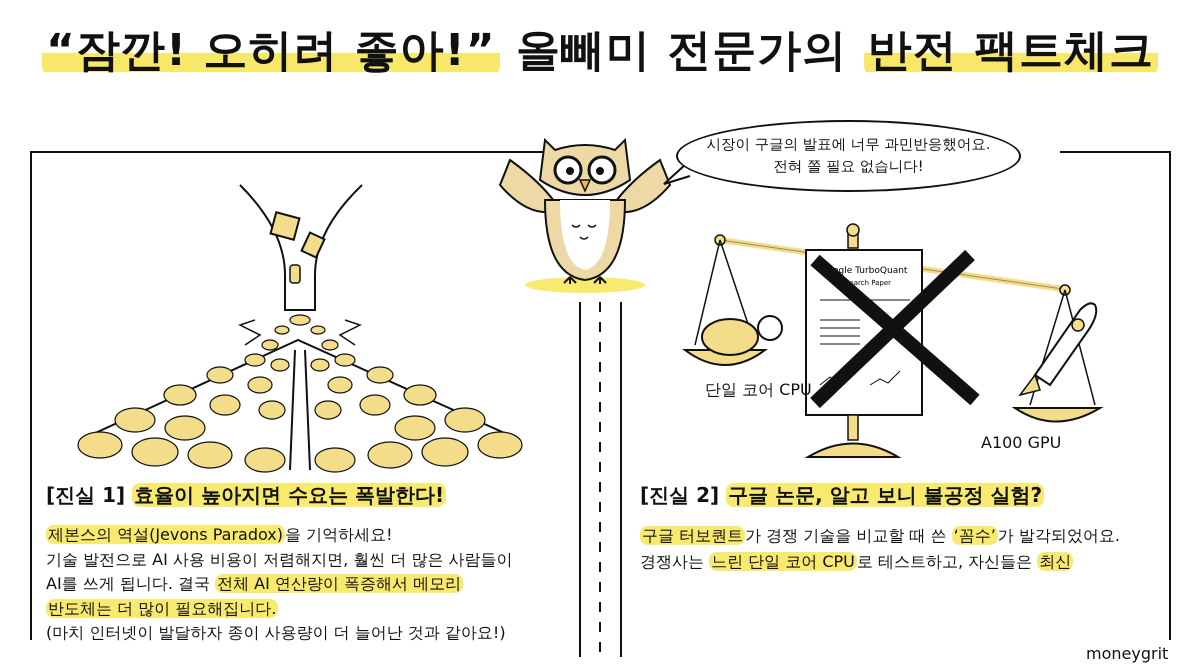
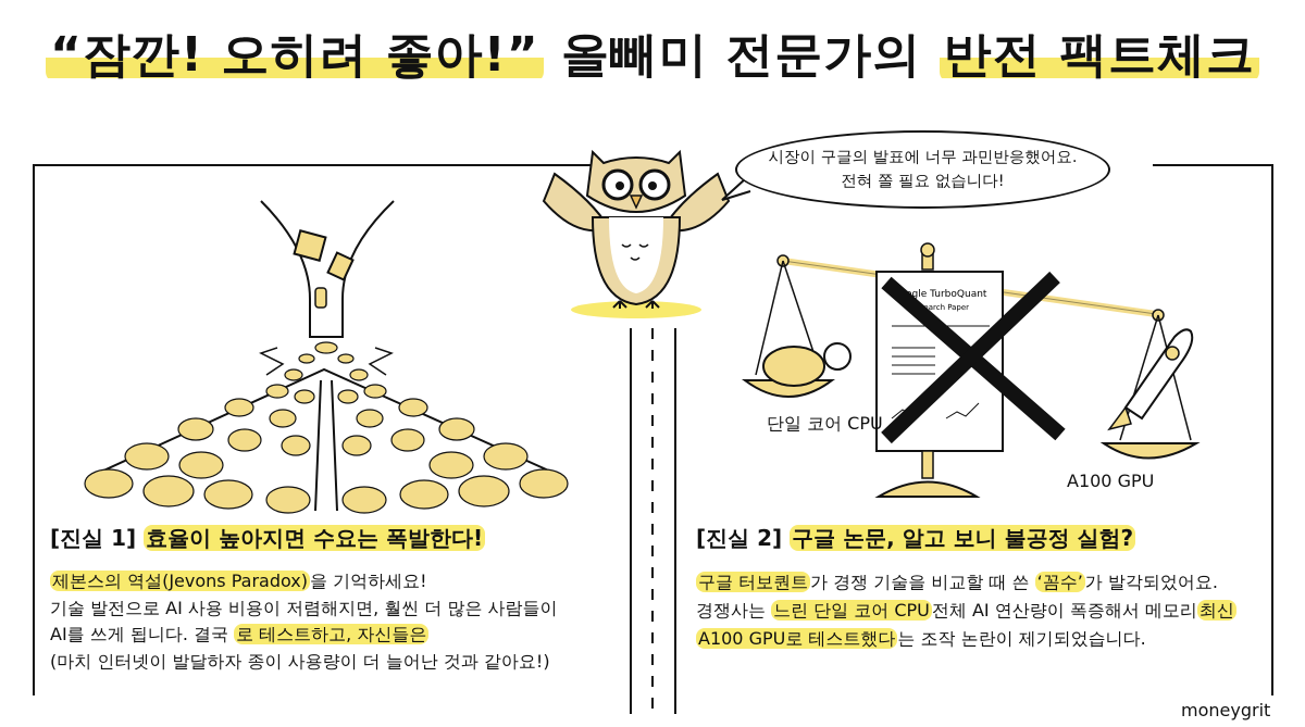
  “잠깐! 오히려 좋아!” 올빼미 전문가의 반전 팩트체크
  시장이 구글의 발표에 너무 과민반응했어요.
  전혀 쫄 필요 없습니다!
  gle TurboQuant
  단일 코어 CPU
  A100 GPU
  [진실 1] 효율이 높아지면 수요는 폭발한다!
  제본스의 역설(Jevons Paradox)을 기억하세요!
  기술 발전으로 AI 사용 비용이 저렴해지면, 훨씬 더 많은 사람들이
- AI를 쓰게 됩니다. 결국 전체 AI 연산량이 폭증해서 메모리
+ AI를 쓰게 됩니다. 결국 로 테스트하고, 자신들은
- 반도체는 더 많이 필요해집니다.
  (마치 인터넷이 발달하자 종이 사용량이 더 늘어난 것과 같아요!)
  [진실 2] 구글 논문, 알고 보니 불공정 실험?
  구글 터보퀀트가 경쟁 기술을 비교할 때 쓴 ‘꼼수’가 발각되었어요.
- 경쟁사는 느린 단일 코어 CPU로 테스트하고, 자신들은 최신
+ 경쟁사는 느린 단일 코어 CPU전체 AI 연산량이 폭증해서 메모리최신
+ A100 GPU로 테스트했다는 조작 논란이 제기되었습니다.
  moneygrit
